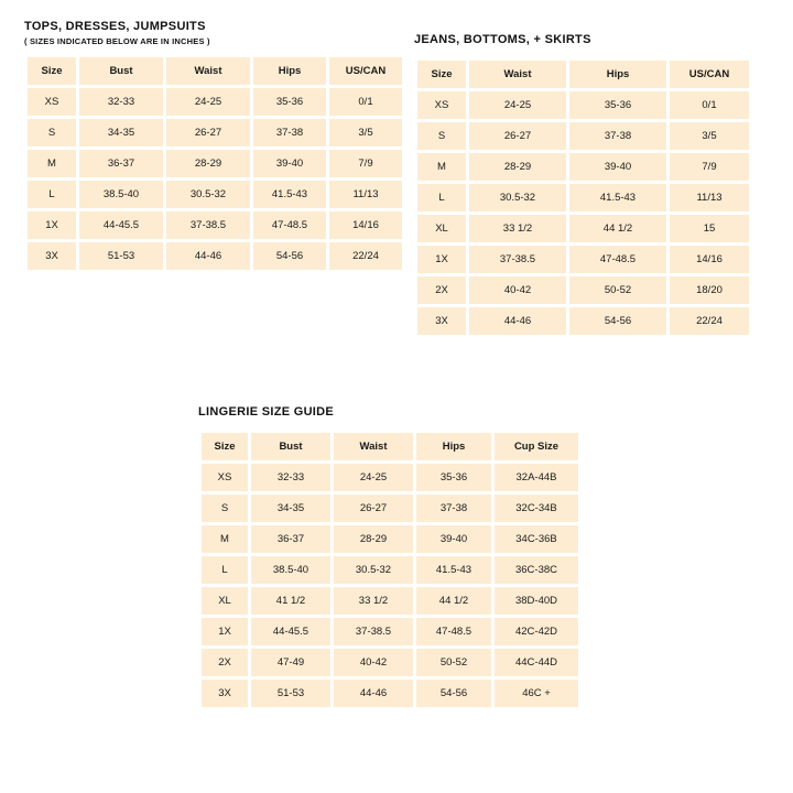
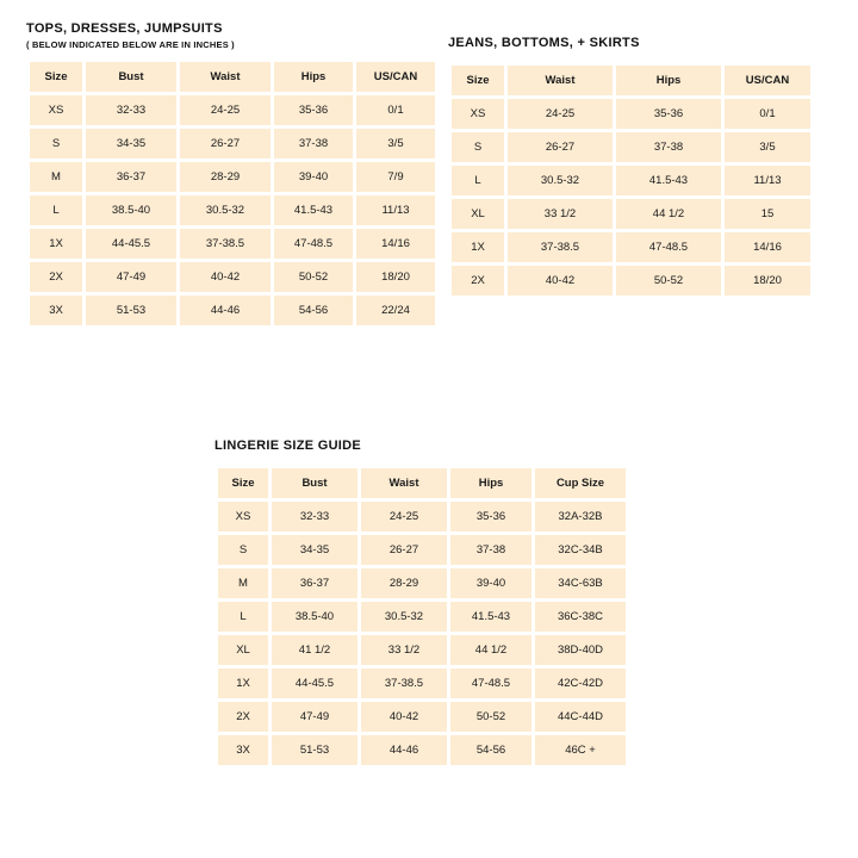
  TOPS, DRESSES, JUMPSUITS
- ( SIZES INDICATED BELOW ARE IN INCHES )
+ ( BELOW INDICATED BELOW ARE IN INCHES )
  Size	Bust	Waist	Hips	US/CAN
  XS	32-33	24-25	35-36	0/1
  S	34-35	26-27	37-38	3/5
  M	36-37	28-29	39-40	7/9
  L	38.5-40	30.5-32	41.5-43	11/13
  1X	44-45.5	37-38.5	47-48.5	14/16
+ 2X	47-49	40-42	50-52	18/20
  3X	51-53	44-46	54-56	22/24
  JEANS, BOTTOMS, + SKIRTS
  Size	Waist	Hips	US/CAN
  XS	24-25	35-36	0/1
  S	26-27	37-38	3/5
- M	28-29	39-40	7/9
  L	30.5-32	41.5-43	11/13
  XL	33 1/2	44 1/2	15
  1X	37-38.5	47-48.5	14/16
  2X	40-42	50-52	18/20
- 3X	44-46	54-56	22/24
  LINGERIE SIZE GUIDE
  Size	Bust	Waist	Hips	Cup Size
- XS	32-33	24-25	35-36	32A-44B
+ XS	32-33	24-25	35-36	32A-32B
  S	34-35	26-27	37-38	32C-34B
- M	36-37	28-29	39-40	34C-36B
+ M	36-37	28-29	39-40	34C-63B
  L	38.5-40	30.5-32	41.5-43	36C-38C
  XL	41 1/2	33 1/2	44 1/2	38D-40D
  1X	44-45.5	37-38.5	47-48.5	42C-42D
  2X	47-49	40-42	50-52	44C-44D
  3X	51-53	44-46	54-56	46C +
